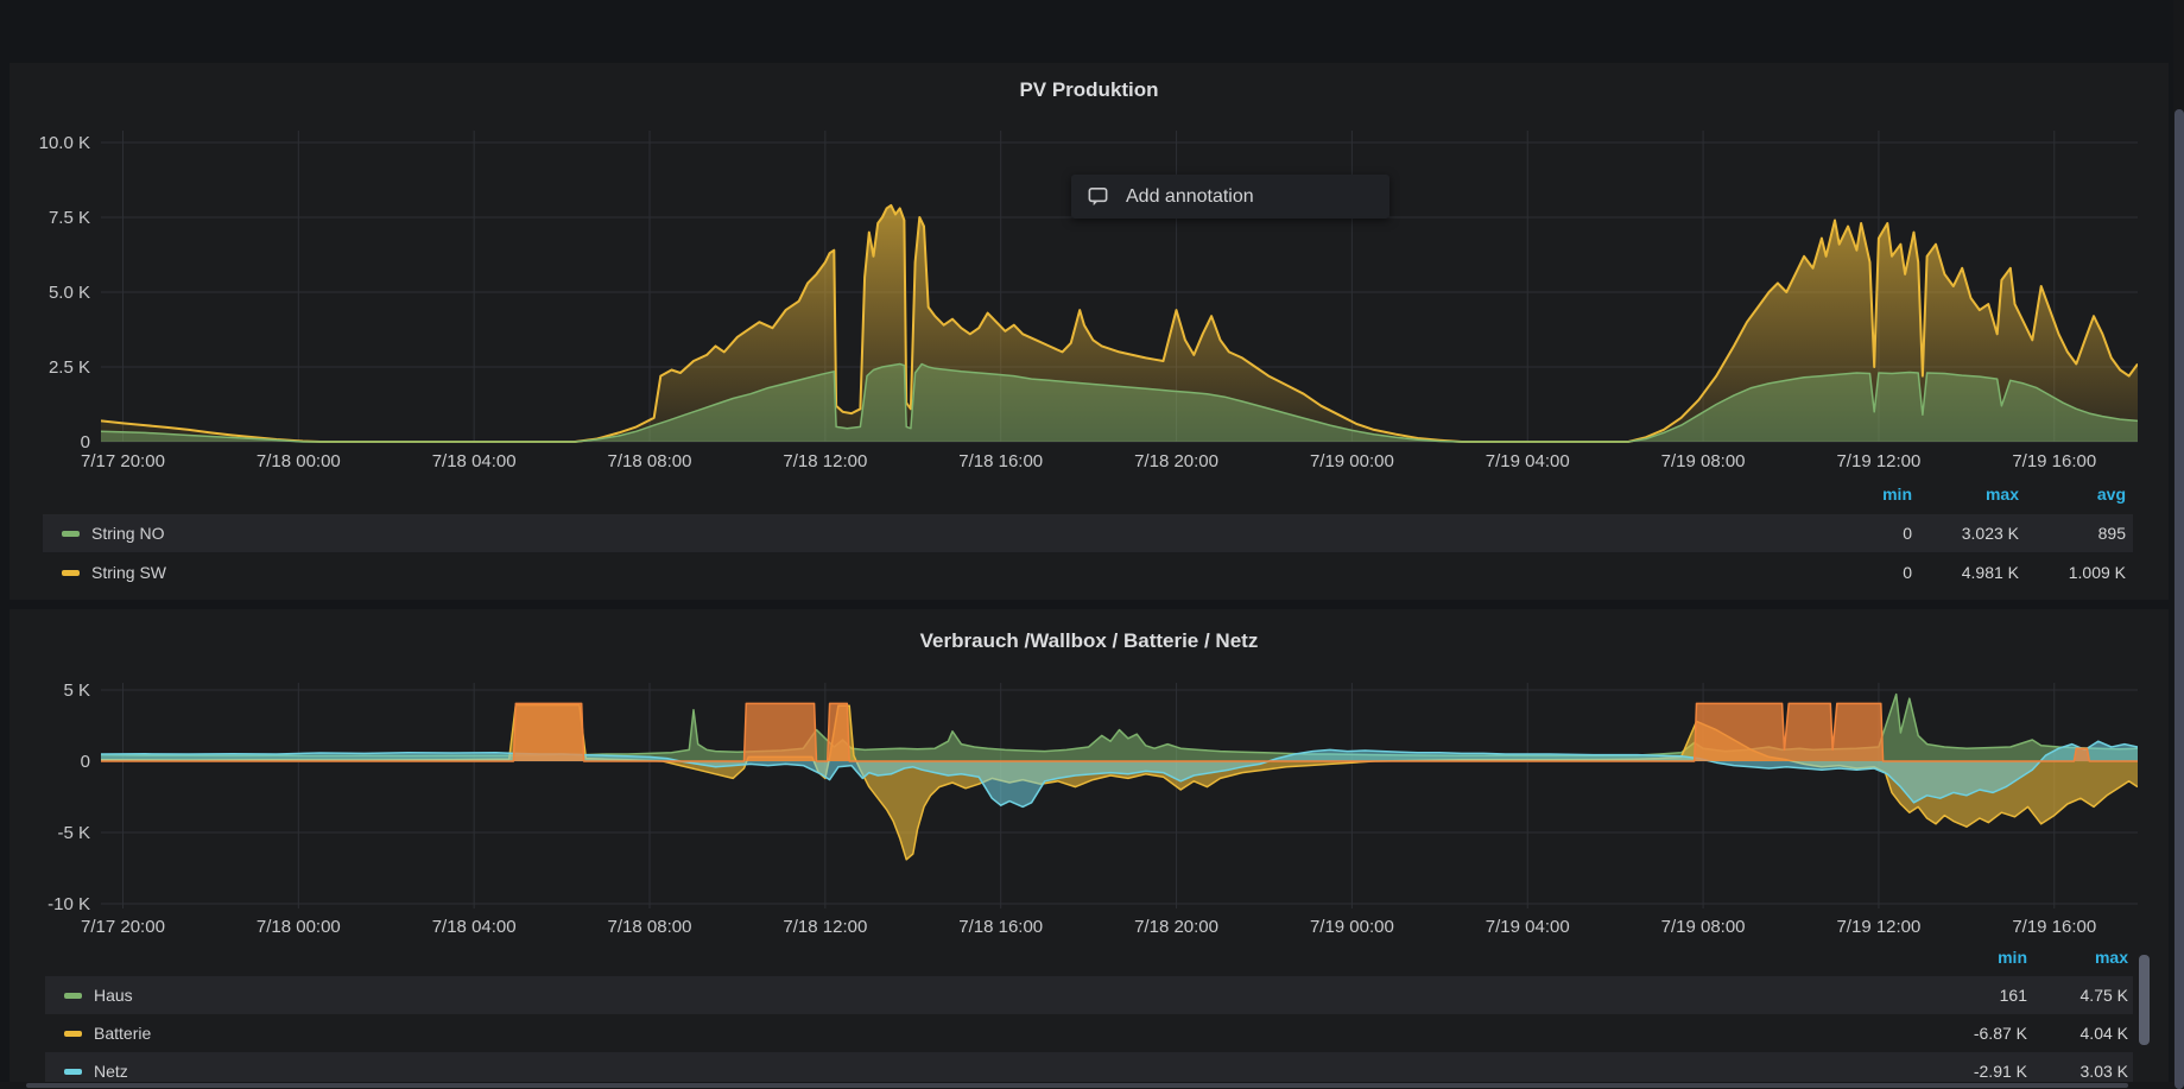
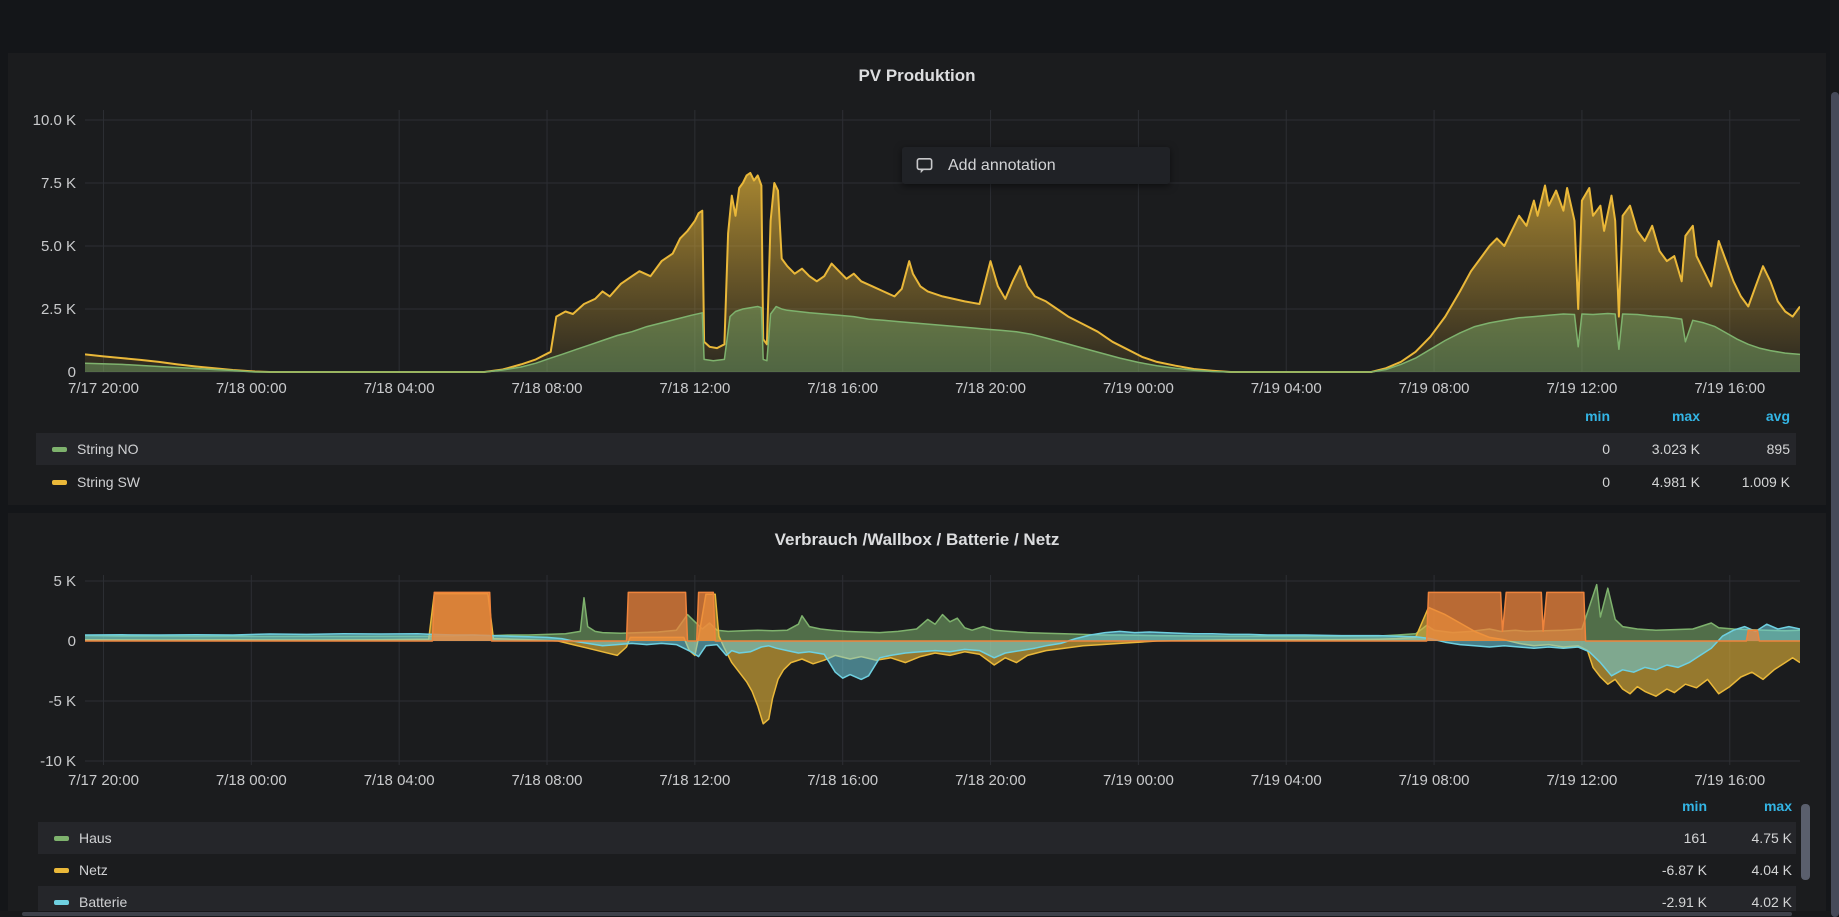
  PV Produktion
  10.0 K
  7.5 K
  5.0 K
  2.5 K
  0
  7/17 20:00
  7/18 00:00
  7/18 04:00
  7/18 08:00
  7/18 12:00
  7/18 16:00
  7/18 20:00
  7/19 00:00
  7/19 04:00
  7/19 08:00
  7/19 12:00
  7/19 16:00
  min
  max
  avg
  String NO
  0
  3.023 K
  895
  String SW
  0
  4.981 K
  1.009 K
  Add annotation
  Verbrauch /Wallbox / Batterie / Netz
  5 K
  0
  -5 K
  -10 K
  7/17 20:00
  7/18 00:00
  7/18 04:00
  7/18 08:00
  7/18 12:00
  7/18 16:00
  7/18 20:00
  7/19 00:00
  7/19 04:00
  7/19 08:00
  7/19 12:00
  7/19 16:00
  min
  max
  Haus
  161
  4.75 K
- Batterie
+ Netz
  -6.87 K
  4.04 K
- Netz
+ Batterie
  -2.91 K
- 3.03 K
+ 4.02 K
